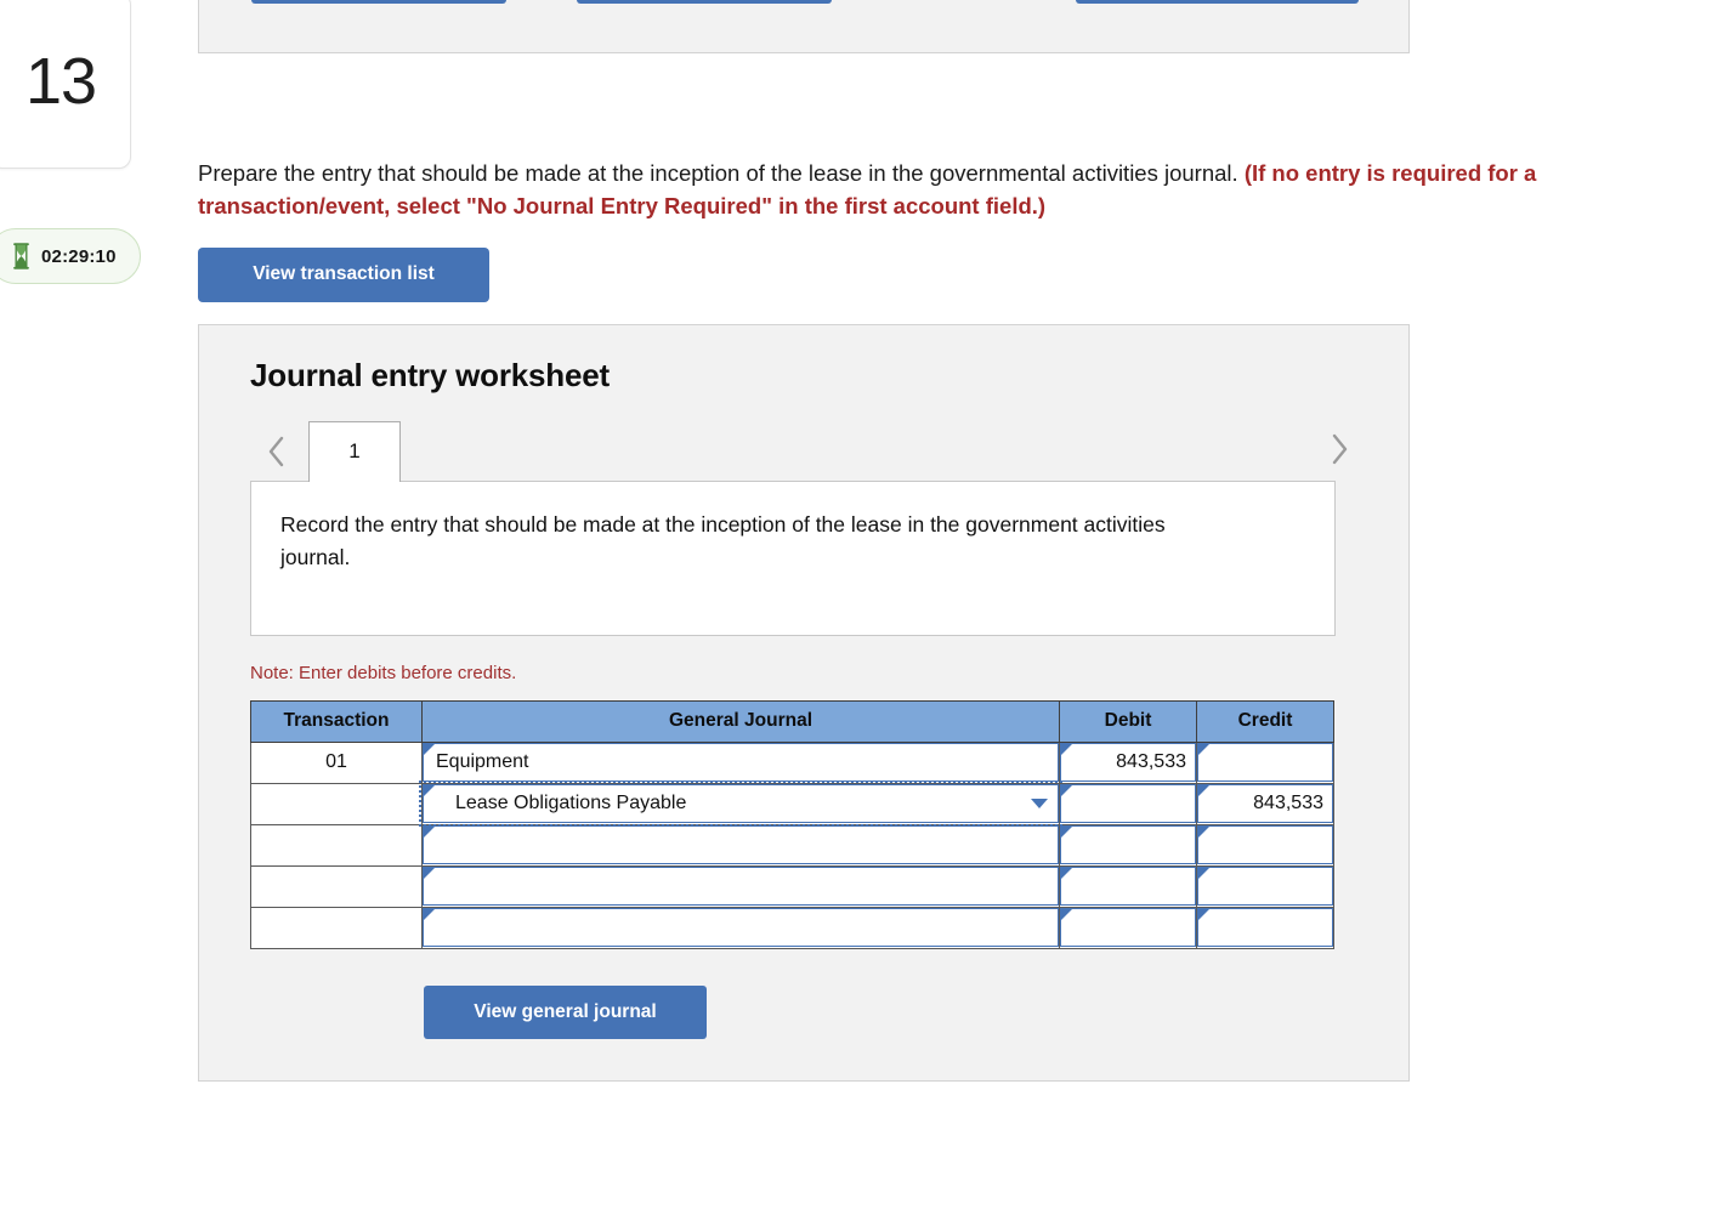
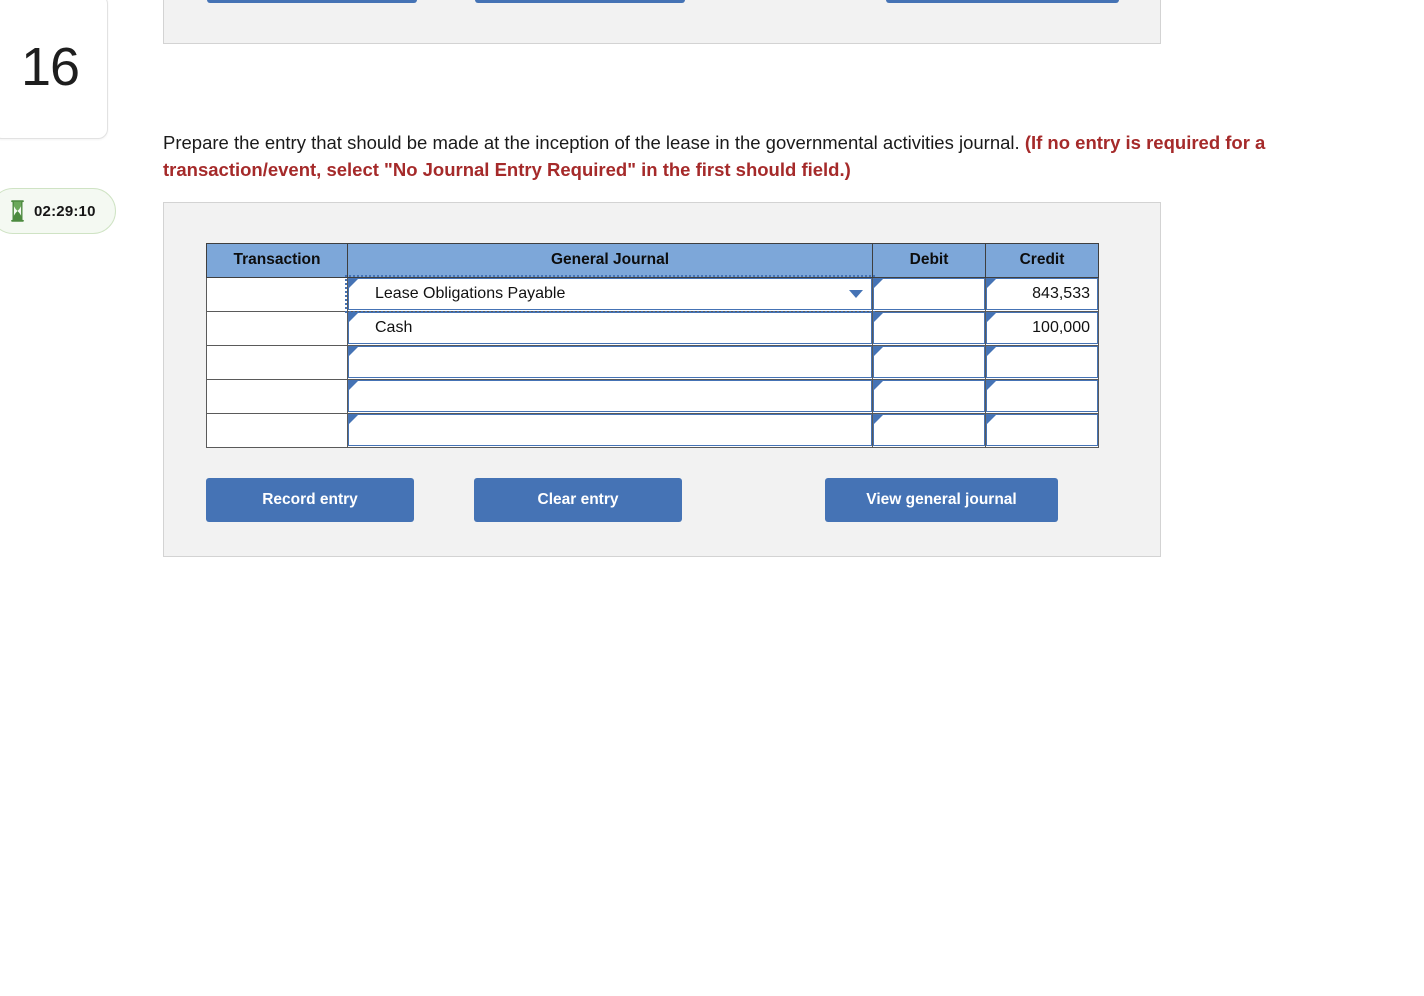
- 13
+ 16
  02:29:10
- Prepare the entry that should be made at the inception of the lease in the governmental activities journal. (If no entry is required for a transaction/event, select "No Journal Entry Required" in the first account field.)
+ Prepare the entry that should be made at the inception of the lease in the governmental activities journal. (If no entry is required for a transaction/event, select "No Journal Entry Required" in the first should field.)
- View transaction list
- Journal entry worksheet
- 1
- Record the entry that should be made at the inception of the lease in the government activities journal.
- Note: Enter debits before credits.
  Transaction	General Journal	Debit	Credit
- 01	Equipment	843,533
  	Lease Obligations Payable		843,533
+ 	Cash		100,000
+ Record entry
+ Clear entry
  View general journal
